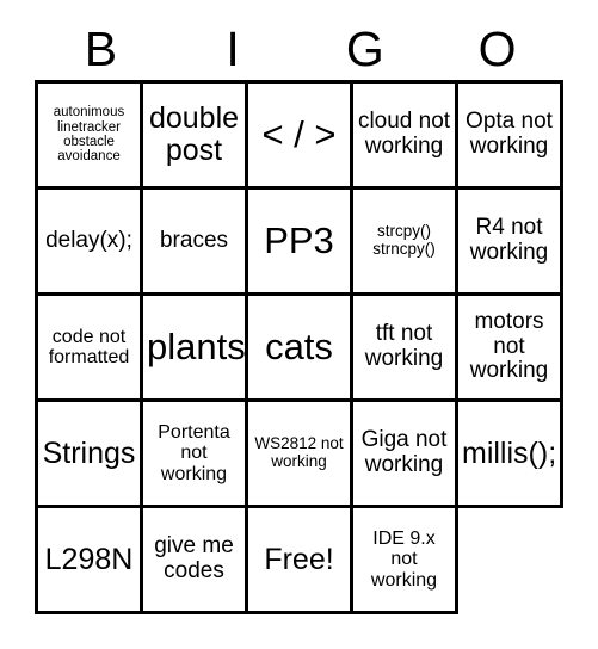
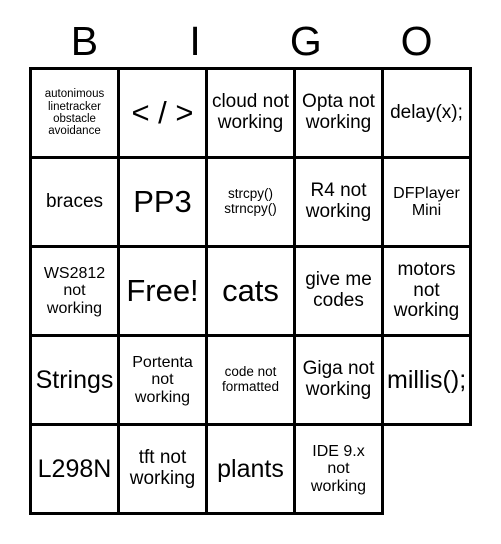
  B
  I
  G
  O
  autonimous linetracker obstacle avoidance
- double post
  < / >
  cloud not working
  Opta not working
  delay(x);
  braces
  PP3
  strcpy() strncpy()
  R4 not working
+ DFPlayer Mini
- code not formatted
+ WS2812 not working
- plants
+ Free!
  cats
- tft not working
+ give me codes
  motors not working
  Strings
  Portenta not working
- WS2812 not working
+ code not formatted
  Giga not working
  millis();
  L298N
- give me codes
+ tft not working
- Free!
+ plants
  IDE 9.x not working
